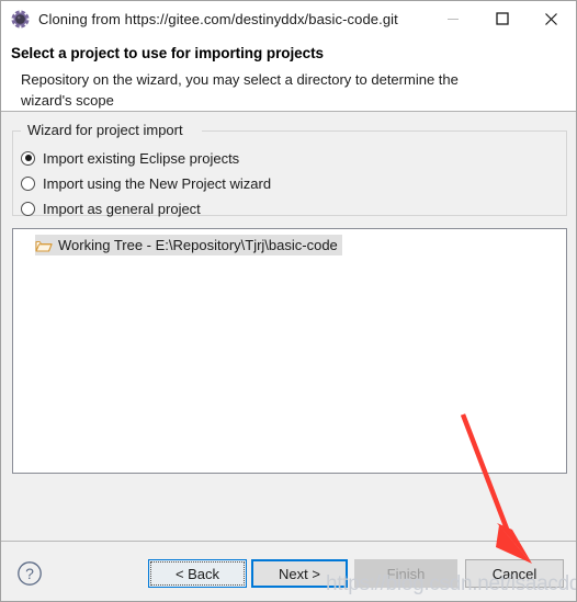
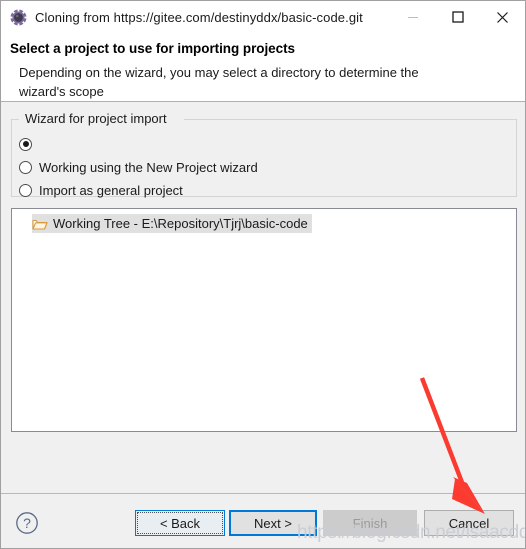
  Cloning from https://gitee.com/destinyddx/basic-code.git
  Select a project to use for importing projects
- Repository on the wizard, you may select a directory to determine the wizard's scope
+ Depending on the wizard, you may select a directory to determine the wizard's scope
  Wizard for project import
- Import existing Eclipse projects
- Import using the New Project wizard
+ Working using the New Project wizard
  Import as general project
  Working Tree - E:\Repository\Tjrj\basic-code
  ?
  < Back
  Next >
  Finish
  Cancel
  https://blog.csdn.net/isaacdd
